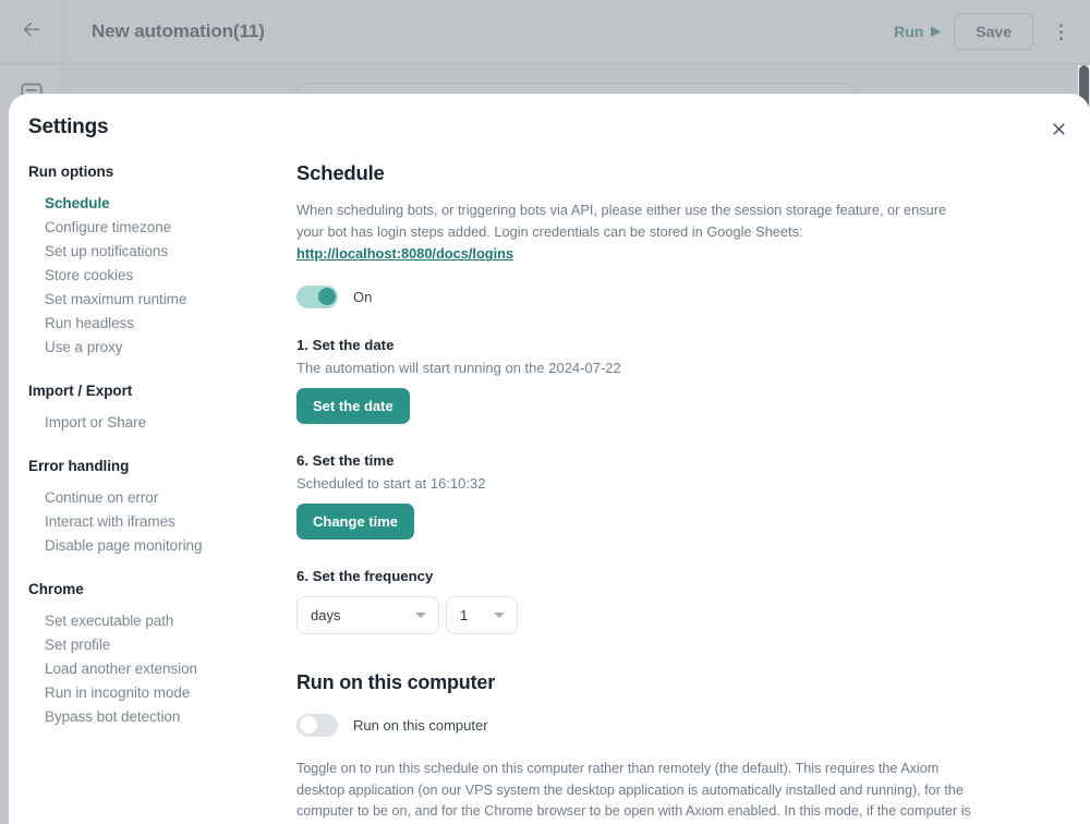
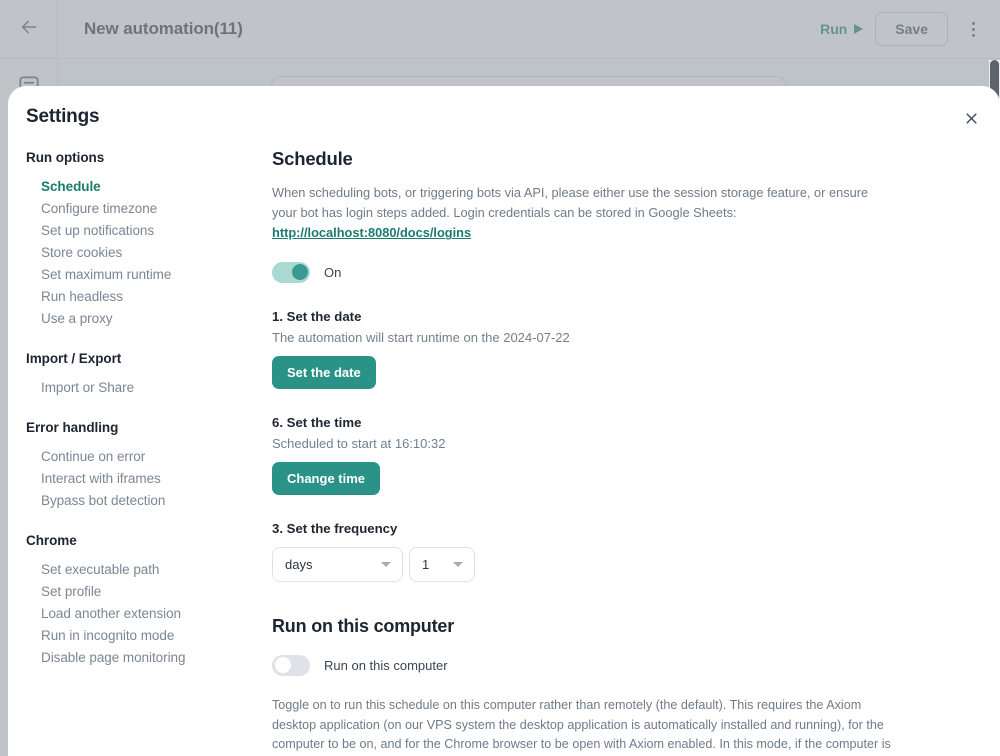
  New automation(11)
  Run
  Save
  Settings
  Run options
  Schedule
  Configure timezone
  Set up notifications
  Store cookies
  Set maximum runtime
  Run headless
  Use a proxy
  Import / Export
  Import or Share
  Error handling
  Continue on error
  Interact with iframes
- Disable page monitoring
+ Bypass bot detection
  Chrome
  Set executable path
  Set profile
  Load another extension
  Run in incognito mode
- Bypass bot detection
+ Disable page monitoring
  Schedule
  When scheduling bots, or triggering bots via API, please either use the session storage feature, or ensure your bot has login steps added. Login credentials can be stored in Google Sheets: http://localhost:8080/docs/logins
  On
  1. Set the date
- The automation will start running on the 2024-07-22
+ The automation will start runtime on the 2024-07-22
  Set the date
  6. Set the time
  Scheduled to start at 16:10:32
  Change time
- 6. Set the frequency
+ 3. Set the frequency
  days
  1
  Run on this computer
  Run on this computer
  Toggle on to run this schedule on this computer rather than remotely (the default). This requires the Axiom desktop application (on our VPS system the desktop application is automatically installed and running), for the computer to be on, and for the Chrome browser to be open with Axiom enabled. In this mode, if the computer is
